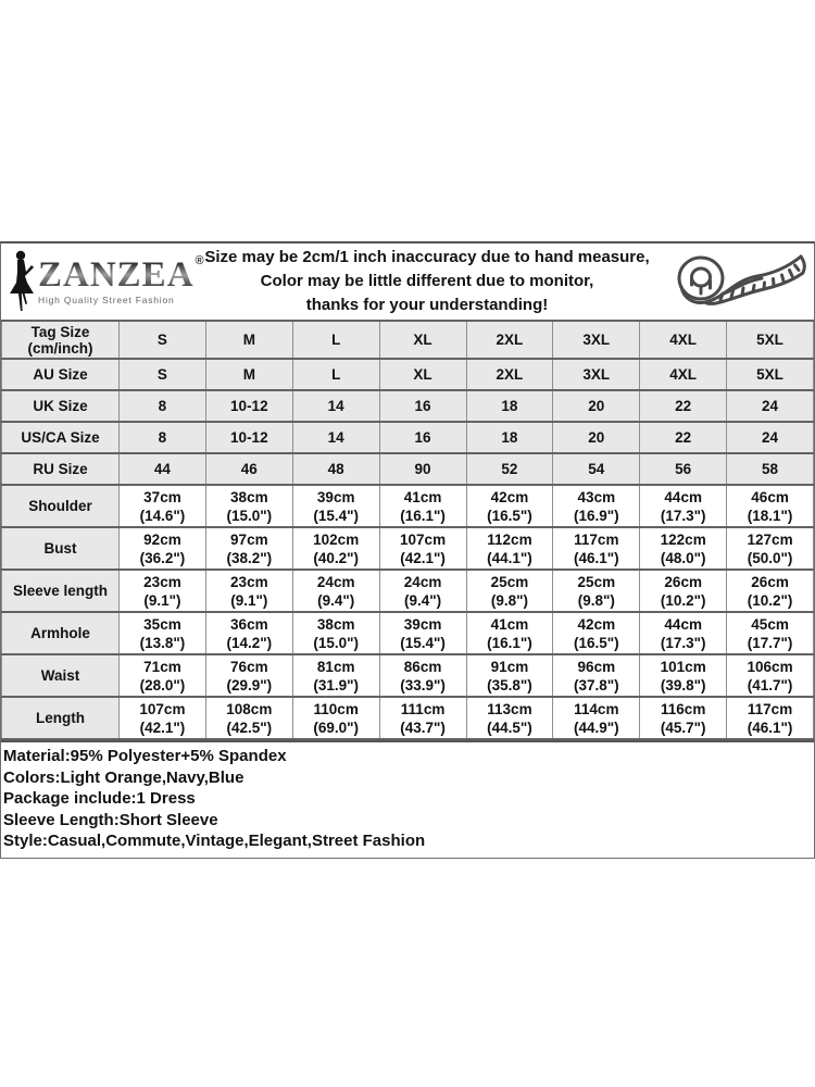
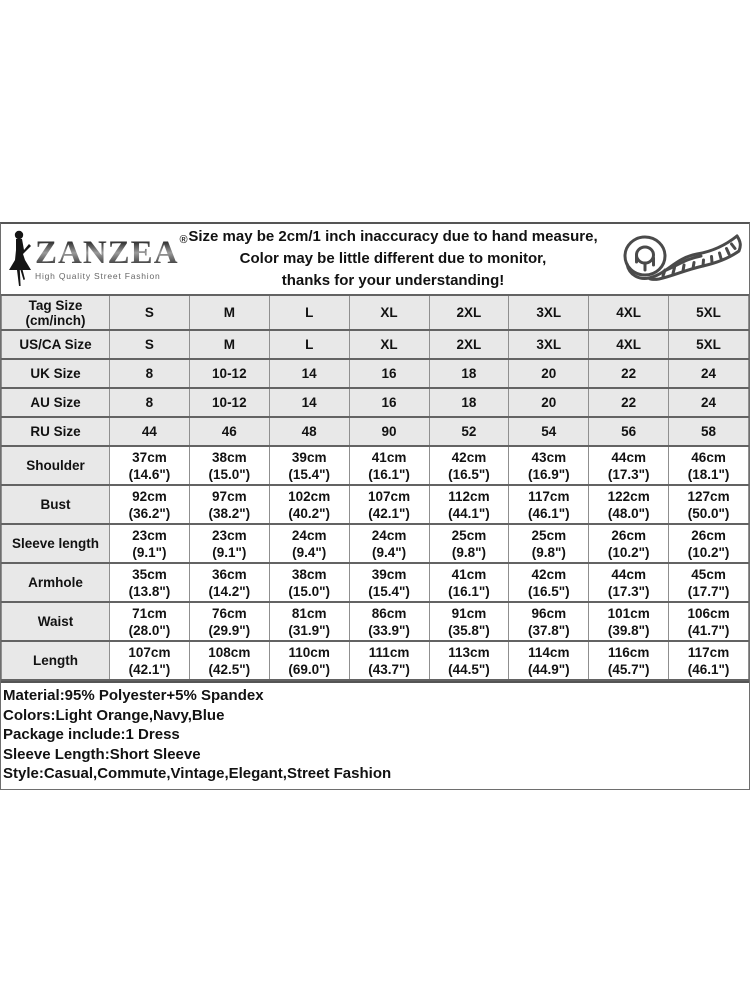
  ZANZEA
  ®
  High Quality Street Fashion
  Size may be 2cm/1 inch inaccuracy due to hand measure,
  Color may be little different due to monitor,
  thanks for your understanding!
  Tag Size (cm/inch)	S	M	L	XL	2XL	3XL	4XL	5XL
- AU Size	S	M	L	XL	2XL	3XL	4XL	5XL
+ US/CA Size	S	M	L	XL	2XL	3XL	4XL	5XL
  UK Size	8	10-12	14	16	18	20	22	24
- US/CA Size	8	10-12	14	16	18	20	22	24
+ AU Size	8	10-12	14	16	18	20	22	24
  RU Size	44	46	48	90	52	54	56	58
  Shoulder	37cm(14.6")	38cm(15.0")	39cm(15.4")	41cm(16.1")	42cm(16.5")	43cm(16.9")	44cm(17.3")	46cm(18.1")
  Bust	92cm(36.2")	97cm(38.2")	102cm(40.2")	107cm(42.1")	112cm(44.1")	117cm(46.1")	122cm(48.0")	127cm(50.0")
  Sleeve length	23cm(9.1")	23cm(9.1")	24cm(9.4")	24cm(9.4")	25cm(9.8")	25cm(9.8")	26cm(10.2")	26cm(10.2")
  Armhole	35cm(13.8")	36cm(14.2")	38cm(15.0")	39cm(15.4")	41cm(16.1")	42cm(16.5")	44cm(17.3")	45cm(17.7")
  Waist	71cm(28.0")	76cm(29.9")	81cm(31.9")	86cm(33.9")	91cm(35.8")	96cm(37.8")	101cm(39.8")	106cm(41.7")
  Length	107cm(42.1")	108cm(42.5")	110cm(69.0")	111cm(43.7")	113cm(44.5")	114cm(44.9")	116cm(45.7")	117cm(46.1")
  Material:95% Polyester+5% Spandex
  Colors:Light Orange,Navy,Blue
  Package include:1 Dress
  Sleeve Length:Short Sleeve
  Style:Casual,Commute,Vintage,Elegant,Street Fashion
